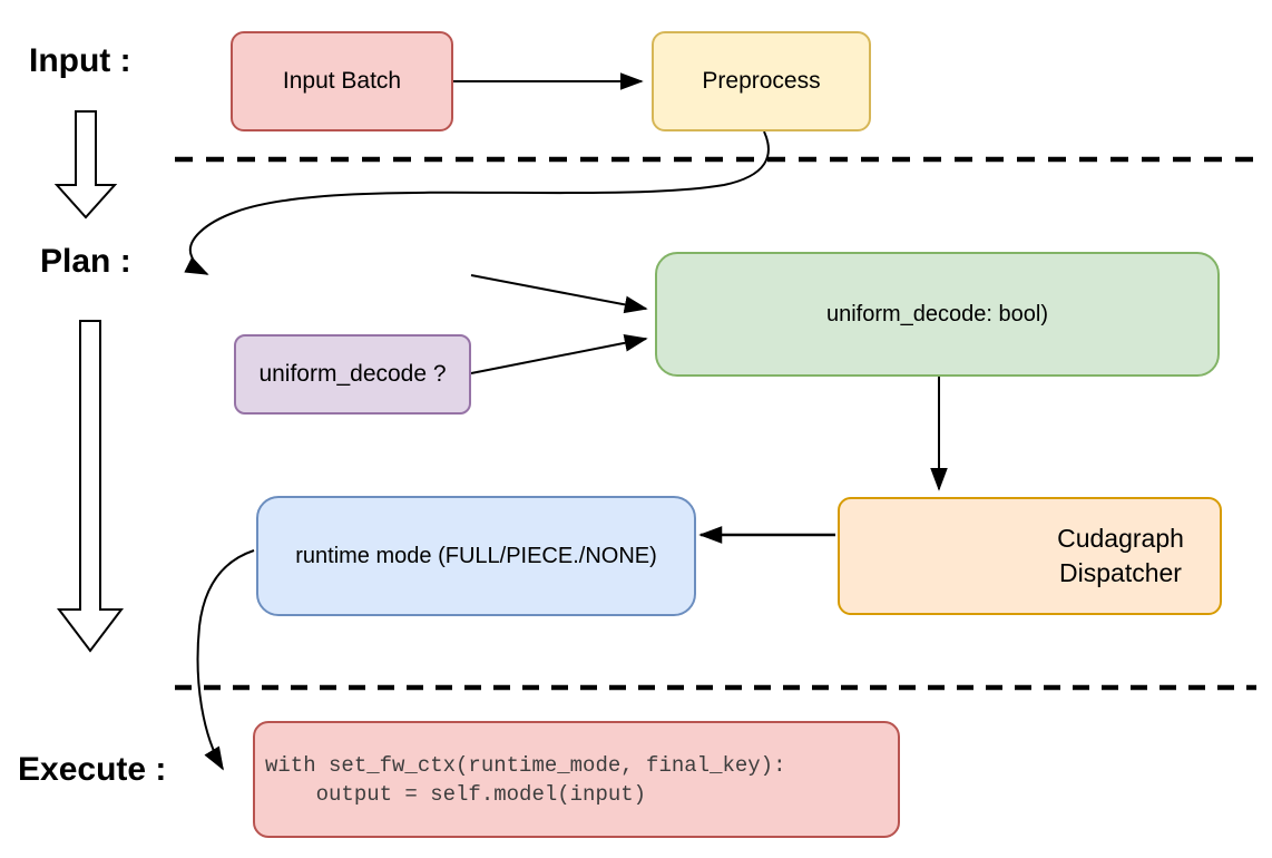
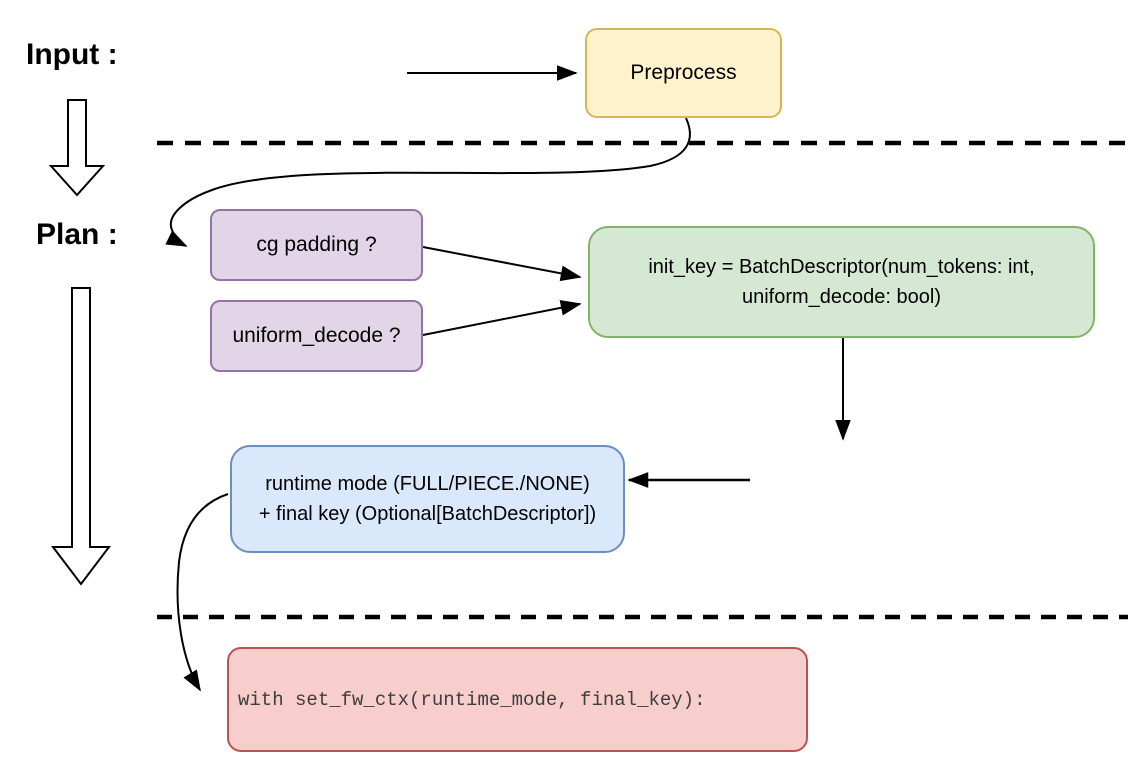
  Input :
  Plan :
- Execute :
- Input Batch
  Preprocess
+ cg padding ?
  uniform_decode ?
+ init_key = BatchDescriptor(num_tokens: int,
  uniform_decode: bool)
- Cudagraph
- Dispatcher
  runtime mode (FULL/PIECE./NONE)
+ + final key (Optional[BatchDescriptor])
  with set_fw_ctx(runtime_mode, final_key):
- output = self.model(input)
